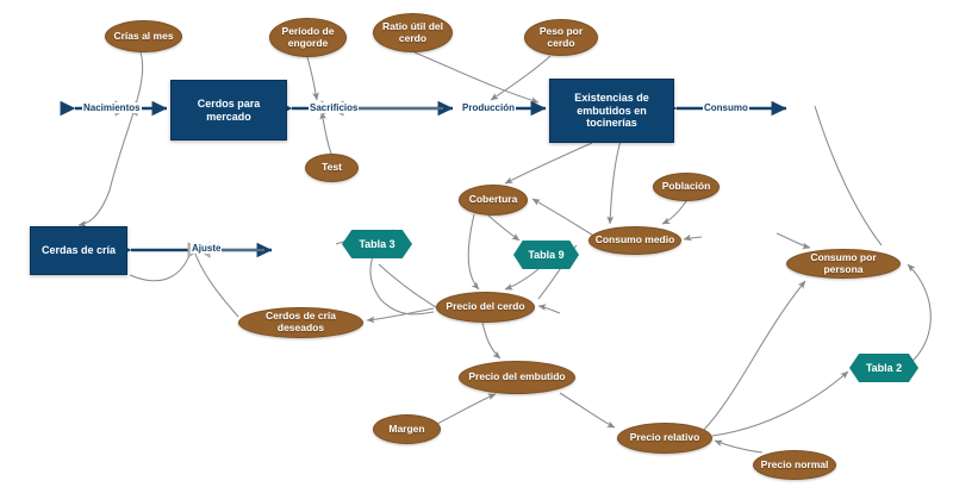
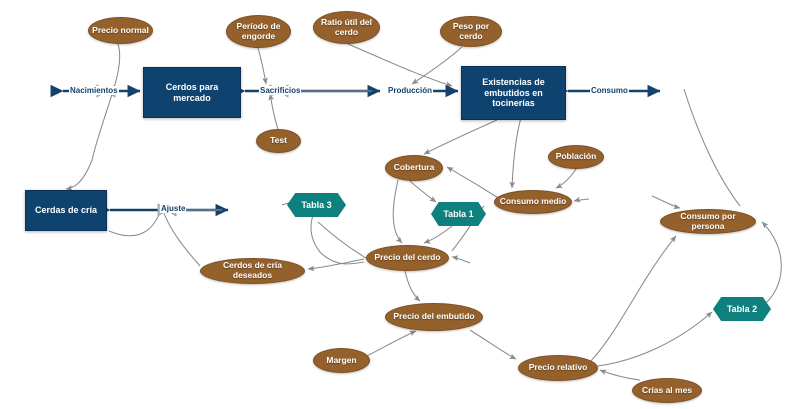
  Cerdos para mercado
  Existencias de embutidos en tocinerías
  Cerdas de cría
- Crías al mes
+ Precio normal
  Período de engorde
  Ratio útil del cerdo
  Peso por cerdo
  Test
  Cobertura
  Población
  Consumo medio
  Consumo por persona
  Precio del cerdo
  Cerdos de cría deseados
  Precio del embutido
  Margen
  Precio relativo
- Precio normal
+ Crías al mes
  Tabla 3
- Tabla 9
+ Tabla 1
  Tabla 2
  Nacimientos
  Sacrificios
  Producción
  Consumo
  Ajuste
